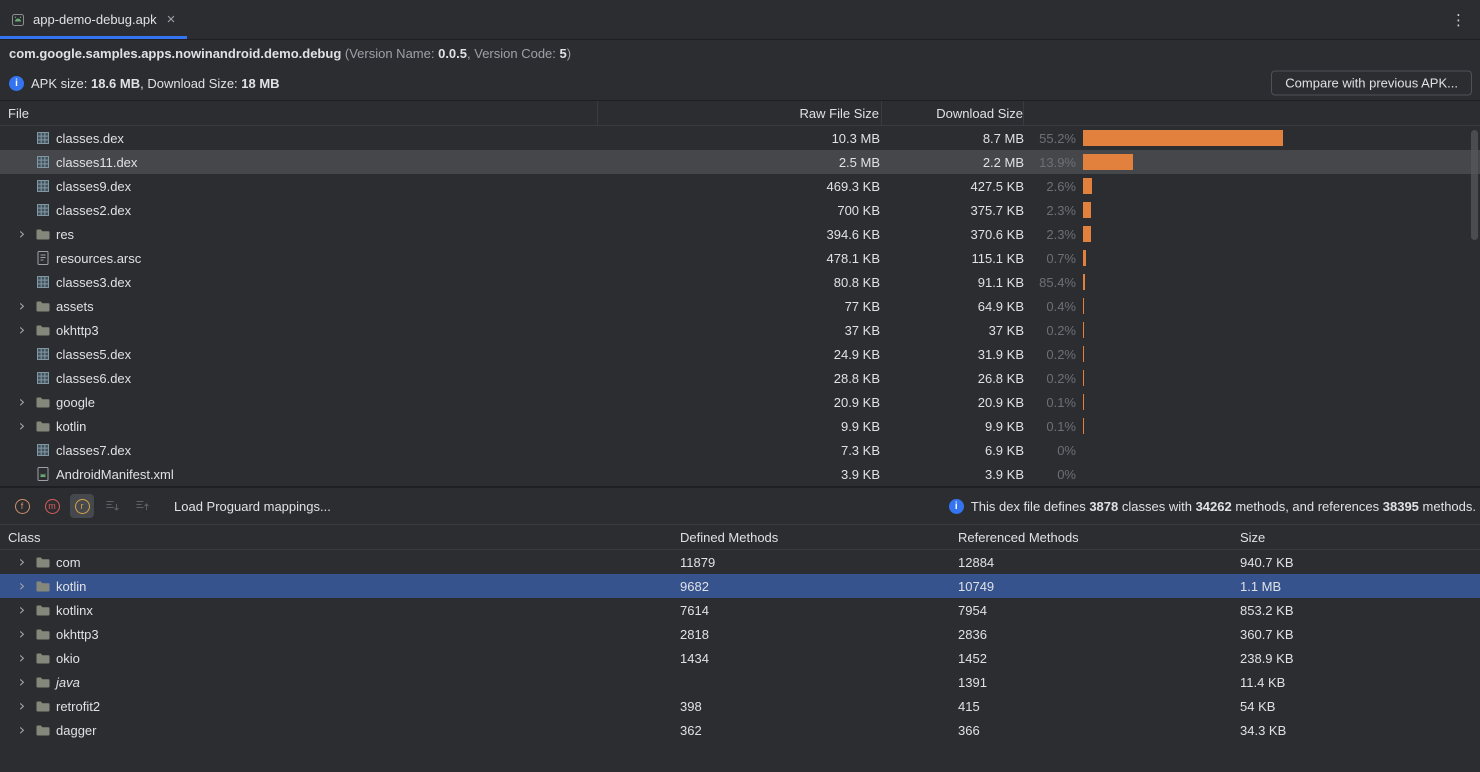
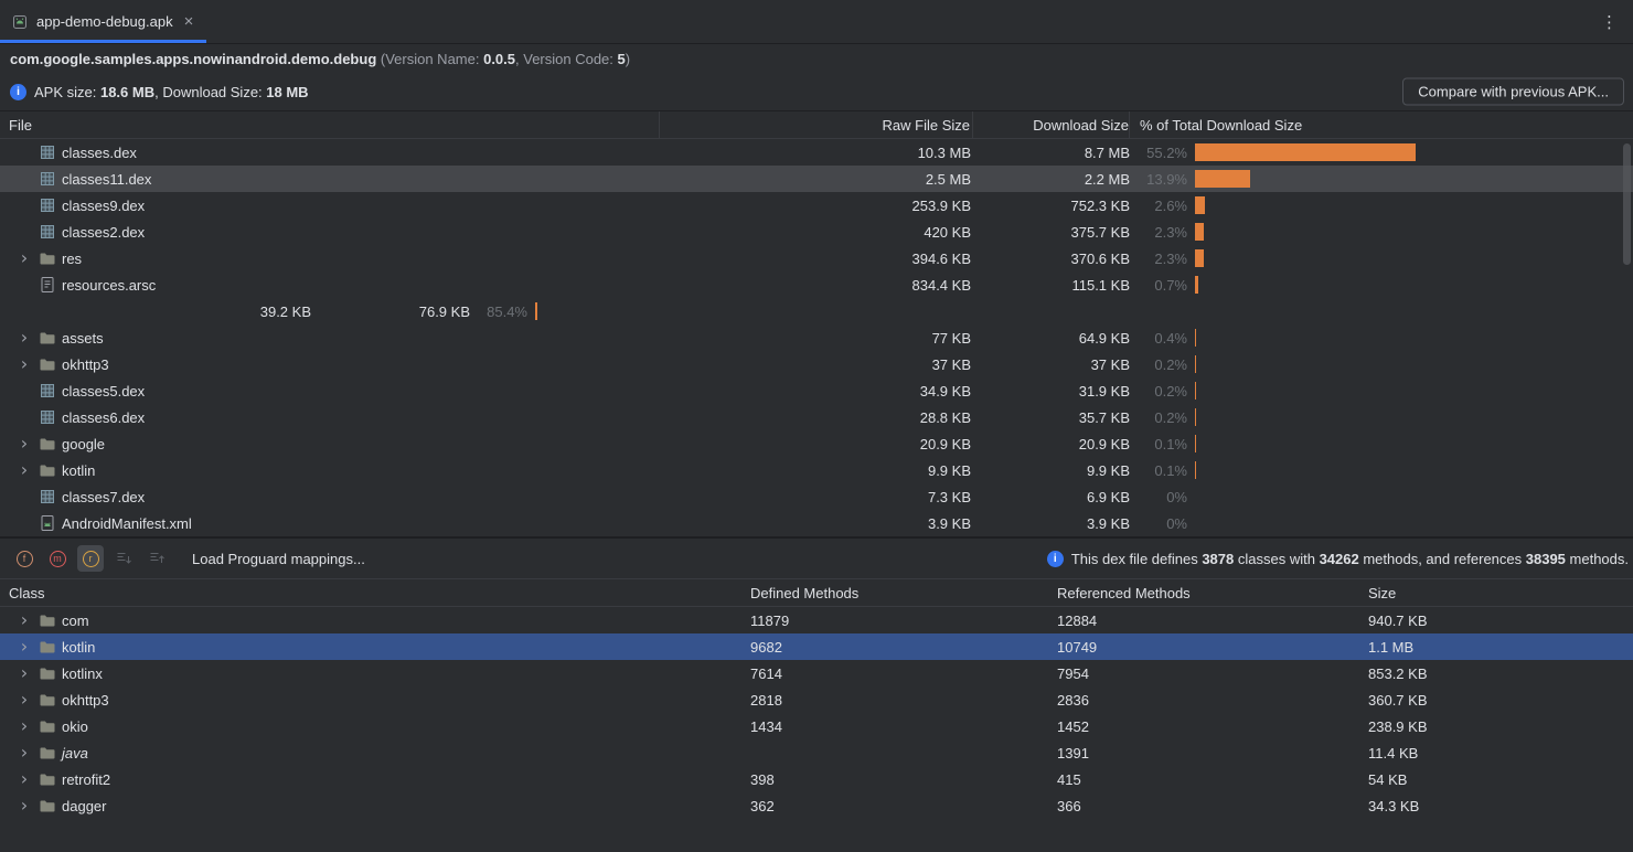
  app-demo-debug.apk
  ×
  ⋮
  com.google.samples.apps.nowinandroid.demo.debug
  (Version Name:
  0.0.5
  , Version Code:
  5
  )
  i
  APK size: 18.6 MB, Download Size: 18 MB
  Compare with previous APK...
  File
  Raw File Size
  Download Size
+ % of Total Download Size
  classes.dex
  10.3 MB
  8.7 MB
  55.2%
  classes11.dex
  2.5 MB
  2.2 MB
  13.9%
  classes9.dex
- 469.3 KB
+ 253.9 KB
- 427.5 KB
+ 752.3 KB
  2.6%
  classes2.dex
- 700 KB
+ 420 KB
  375.7 KB
  2.3%
  ›
  res
  394.6 KB
  370.6 KB
  2.3%
  resources.arsc
- 478.1 KB
+ 834.4 KB
  115.1 KB
  0.7%
- classes3.dex
- 80.8 KB
+ 39.2 KB
- 91.1 KB
+ 76.9 KB
  85.4%
  ›
  assets
  77 KB
  64.9 KB
  0.4%
  ›
  okhttp3
  37 KB
  37 KB
  0.2%
  classes5.dex
- 24.9 KB
+ 34.9 KB
  31.9 KB
  0.2%
  classes6.dex
  28.8 KB
- 26.8 KB
+ 35.7 KB
  0.2%
  ›
  google
  20.9 KB
  20.9 KB
  0.1%
  ›
  kotlin
  9.9 KB
  9.9 KB
  0.1%
  classes7.dex
  7.3 KB
  6.9 KB
  0%
  AndroidManifest.xml
  3.9 KB
  3.9 KB
  0%
  f
  m
  r
  Load Proguard mappings...
  i
  This dex file defines 3878 classes with 34262 methods, and references 38395 methods.
  Class
  Defined Methods
  Referenced Methods
  Size
  ›
  com
  11879
  12884
  940.7 KB
  ›
  kotlin
  9682
  10749
  1.1 MB
  ›
  kotlinx
  7614
  7954
  853.2 KB
  ›
  okhttp3
  2818
  2836
  360.7 KB
  ›
  okio
  1434
  1452
  238.9 KB
  ›
  java
  1391
  11.4 KB
  ›
  retrofit2
  398
  415
  54 KB
  ›
  dagger
  362
  366
  34.3 KB
